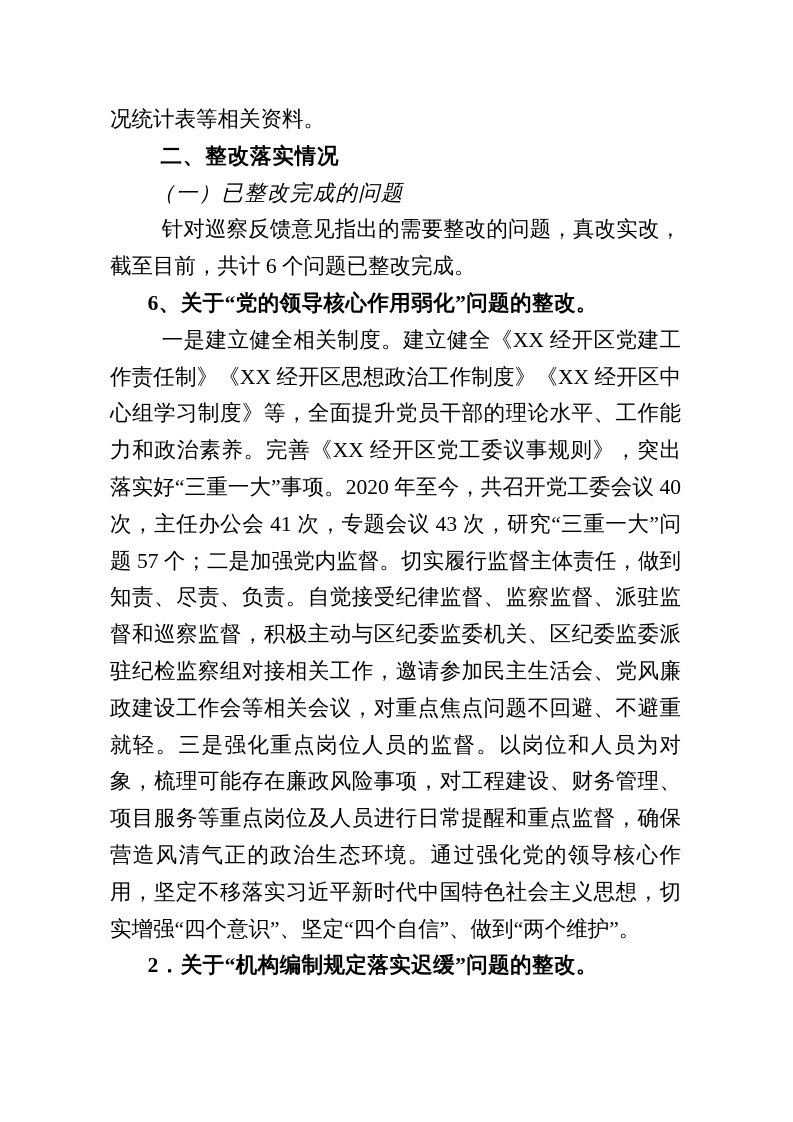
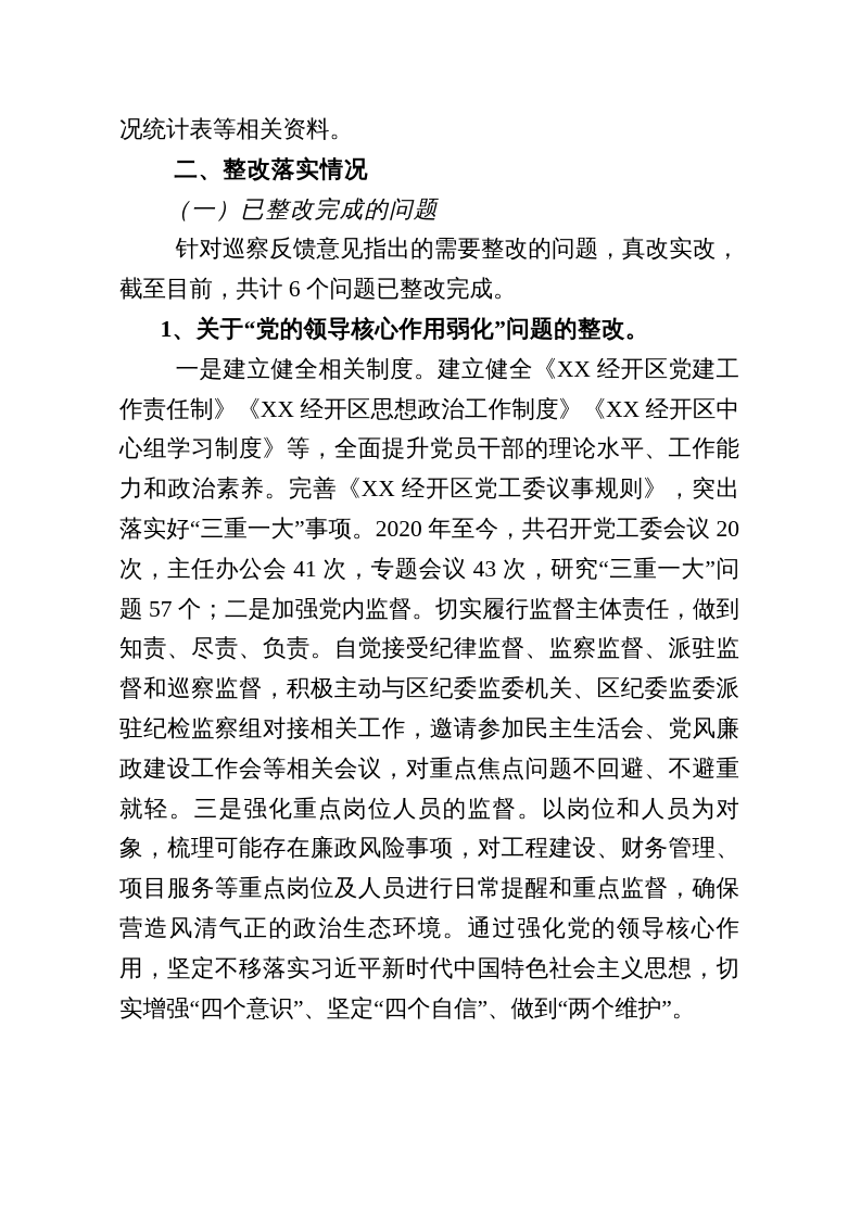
  况统计表等相关资料。
  二、整改落实情况
  （一）已整改完成的问题
  针对巡察反馈意见指出的需要整改的问题，真改实改，截至目前，共计 6 个问题已整改完成。
- 6、关于“党的领导核心作用弱化”问题的整改。
+ 1、关于“党的领导核心作用弱化”问题的整改。
- 一是建立健全相关制度。建立健全《XX 经开区党建工作责任制》《XX 经开区思想政治工作制度》《XX 经开区中心组学习制度》等，全面提升党员干部的理论水平、工作能力和政治素养。完善《XX 经开区党工委议事规则》，突出落实好“三重一大”事项。2020 年至今，共召开党工委会议 40 次，主任办公会 41 次，专题会议 43 次，研究“三重一大”问题 57 个；二是加强党内监督。切实履行监督主体责任，做到知责、尽责、负责。自觉接受纪律监督、监察监督、派驻监督和巡察监督，积极主动与区纪委监委机关、区纪委监委派驻纪检监察组对接相关工作，邀请参加民主生活会、党风廉政建设工作会等相关会议，对重点焦点问题不回避、不避重就轻。三是强化重点岗位人员的监督。以岗位和人员为对象，梳理可能存在廉政风险事项，对工程建设、财务管理、项目服务等重点岗位及人员进行日常提醒和重点监督，确保营造风清气正的政治生态环境。通过强化党的领导核心作用，坚定不移落实习近平新时代中国特色社会主义思想，切实增强“四个意识”、坚定“四个自信”、做到“两个维护”。
+ 一是建立健全相关制度。建立健全《XX 经开区党建工作责任制》《XX 经开区思想政治工作制度》《XX 经开区中心组学习制度》等，全面提升党员干部的理论水平、工作能力和政治素养。完善《XX 经开区党工委议事规则》，突出落实好“三重一大”事项。2020 年至今，共召开党工委会议 20 次，主任办公会 41 次，专题会议 43 次，研究“三重一大”问题 57 个；二是加强党内监督。切实履行监督主体责任，做到知责、尽责、负责。自觉接受纪律监督、监察监督、派驻监督和巡察监督，积极主动与区纪委监委机关、区纪委监委派驻纪检监察组对接相关工作，邀请参加民主生活会、党风廉政建设工作会等相关会议，对重点焦点问题不回避、不避重就轻。三是强化重点岗位人员的监督。以岗位和人员为对象，梳理可能存在廉政风险事项，对工程建设、财务管理、项目服务等重点岗位及人员进行日常提醒和重点监督，确保营造风清气正的政治生态环境。通过强化党的领导核心作用，坚定不移落实习近平新时代中国特色社会主义思想，切实增强“四个意识”、坚定“四个自信”、做到“两个维护”。
- 2．关于“机构编制规定落实迟缓”问题的整改。
